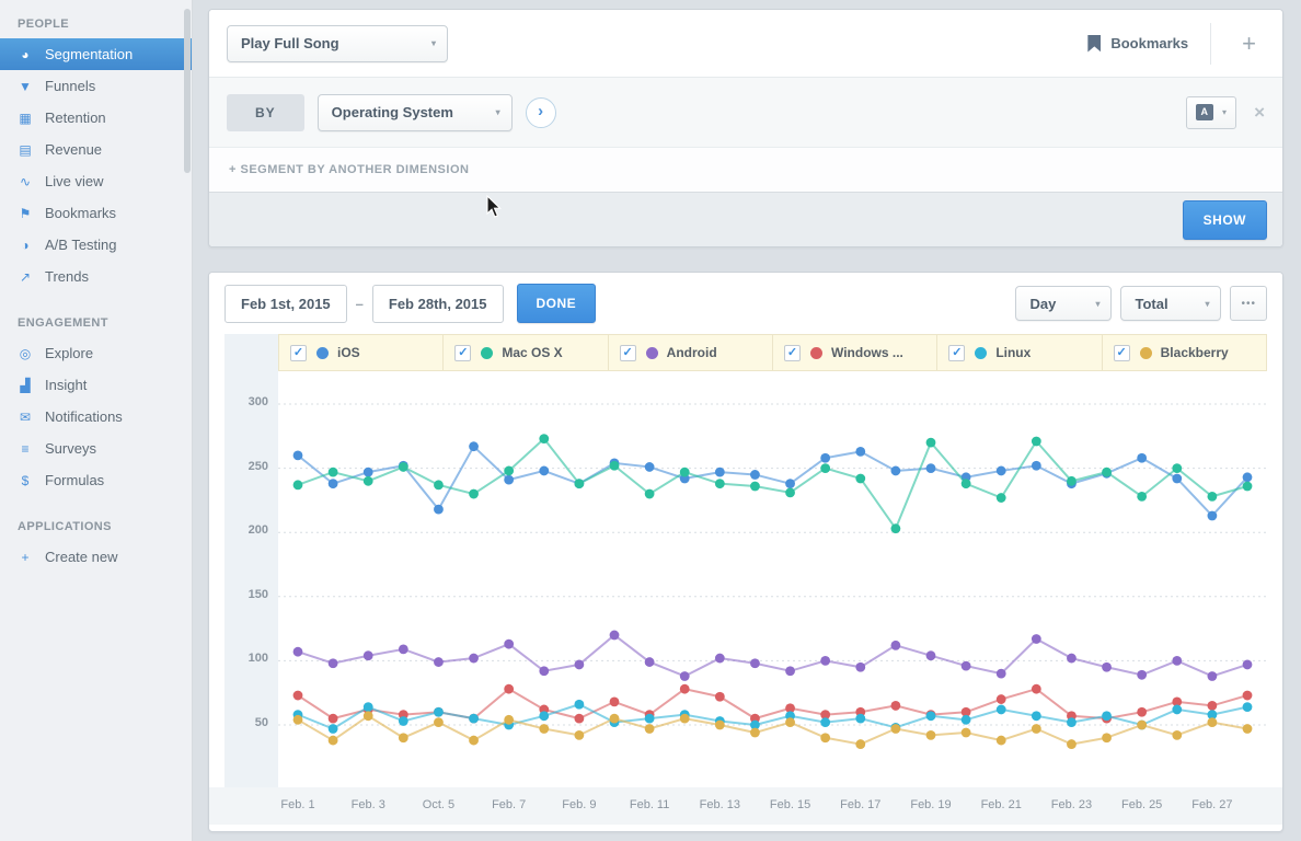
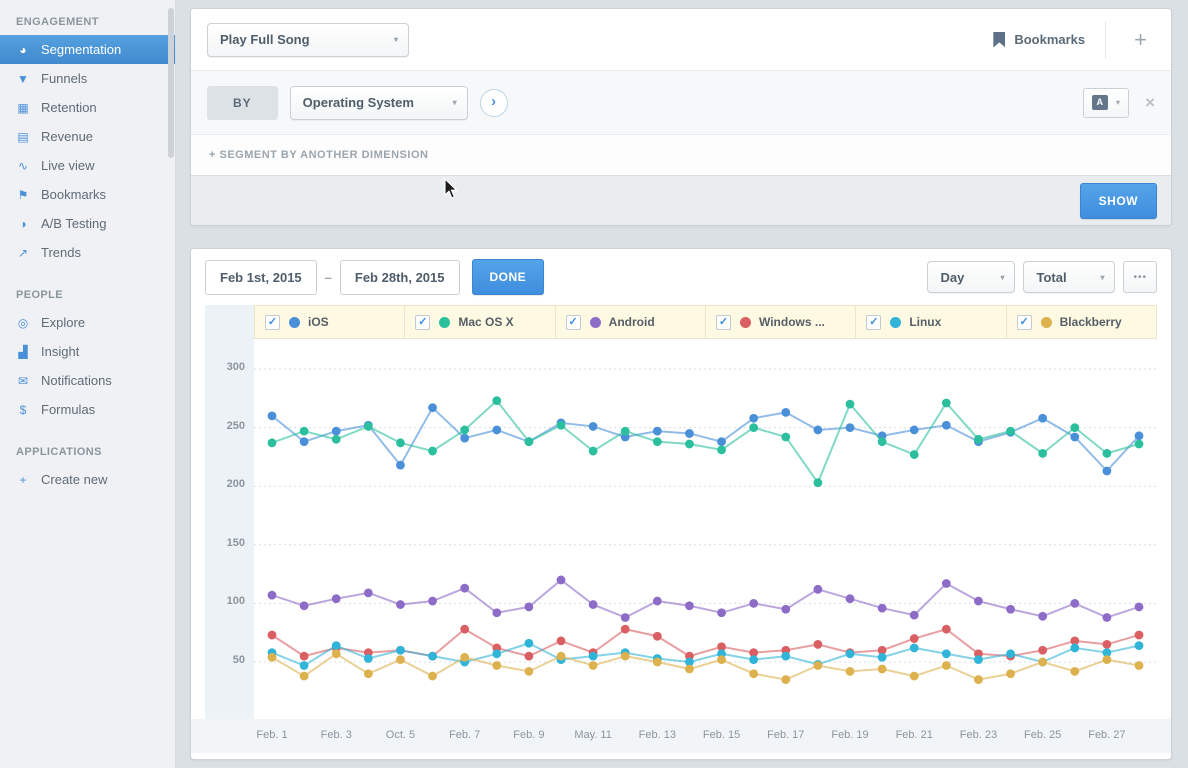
- PEOPLE
+ ENGAGEMENT
  ◕
  Segmentation
  ▼
  Funnels
  ▦
  Retention
  ▤
  Revenue
  ∿
  Live view
  ⚑
  Bookmarks
  ◑
  A/B Testing
  ↗
  Trends
- ENGAGEMENT
+ PEOPLE
  ◎
  Explore
  ▟
  Insight
  ✉
  Notifications
- ≡
- Surveys
  $
  Formulas
  APPLICATIONS
  +
  Create new
  Play Full Song
  ▾
  Bookmarks
  +
  BY
  Operating System
  ▾
  ›
  A
  ▾
  ×
  + SEGMENT BY ANOTHER DIMENSION
  SHOW
  Feb 1st, 2015
  –
  Feb 28th, 2015
  DONE
  Day
  ▾
  Total
  ▾
  •••
  50
  100
  150
  200
  250
  300
  ✓
  iOS
  ✓
  Mac OS X
  ✓
  Android
  ✓
  Windows ...
  ✓
  Linux
  ✓
  Blackberry
  Feb. 1
  Feb. 3
  Oct. 5
  Feb. 7
  Feb. 9
- Feb. 11
+ May. 11
  Feb. 13
  Feb. 15
  Feb. 17
  Feb. 19
  Feb. 21
  Feb. 23
  Feb. 25
  Feb. 27
